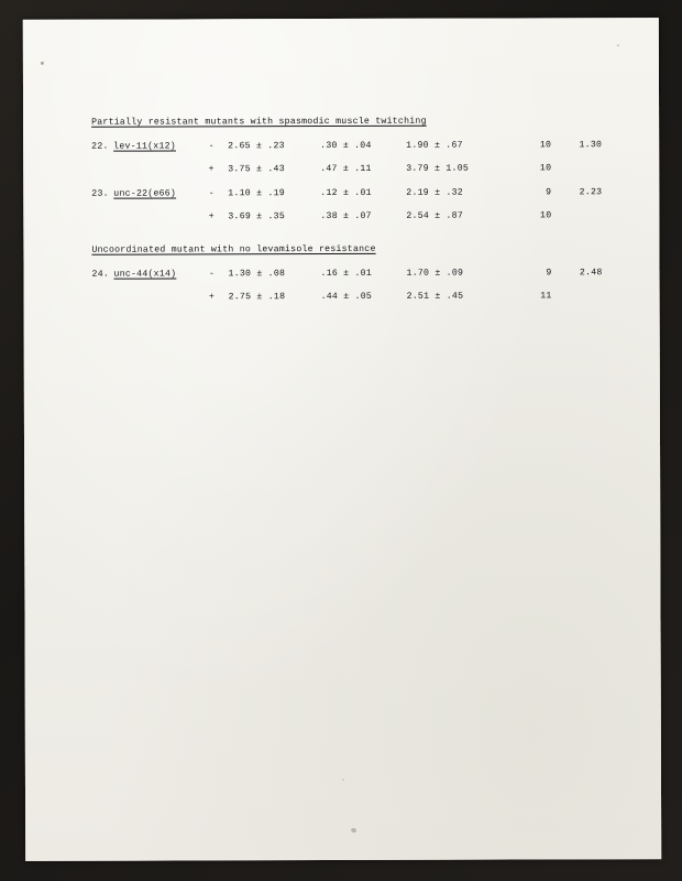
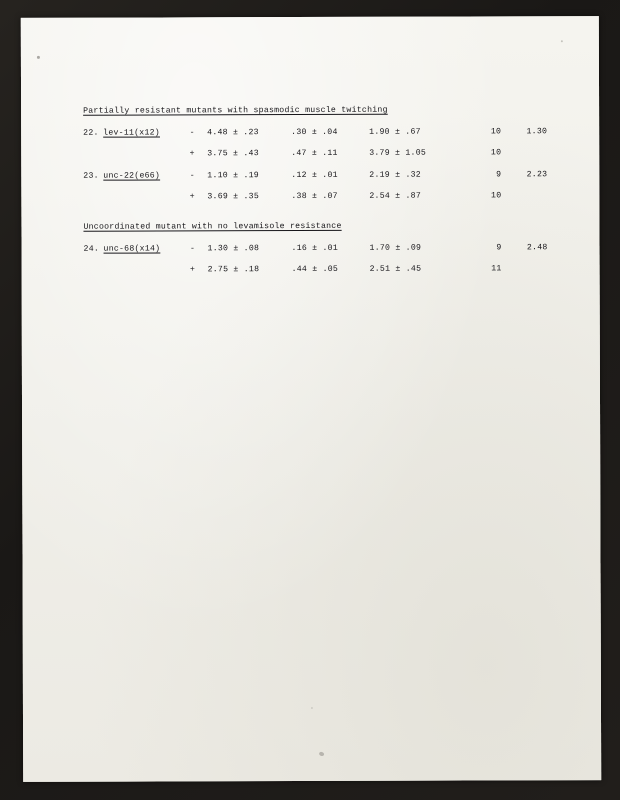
  Partially resistant mutants with spasmodic muscle twitching
- 22.	lev-11(x12)	-	2.65 ± .23	.30 ± .04	1.90 ± .67	10	1.30
+ 22.	lev-11(x12)	-	4.48 ± .23	.30 ± .04	1.90 ± .67	10	1.30
  		+	3.75 ± .43	.47 ± .11	3.79 ± 1.05	10
  23.	unc-22(e66)	-	1.10 ± .19	.12 ± .01	2.19 ± .32	9	2.23
  		+	3.69 ± .35	.38 ± .07	2.54 ± .87	10
  Uncoordinated mutant with no levamisole resistance
- 24.	unc-44(x14)	-	1.30 ± .08	.16 ± .01	1.70 ± .09	9	2.48
+ 24.	unc-68(x14)	-	1.30 ± .08	.16 ± .01	1.70 ± .09	9	2.48
  		+	2.75 ± .18	.44 ± .05	2.51 ± .45	11
